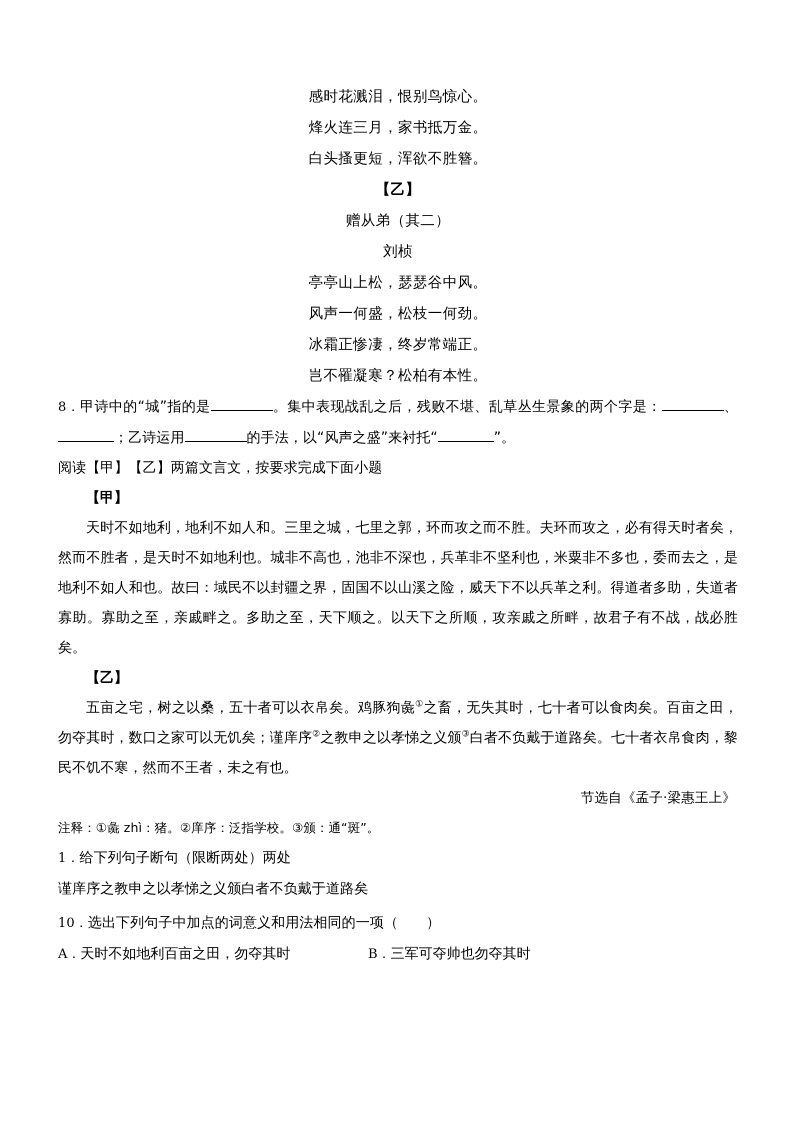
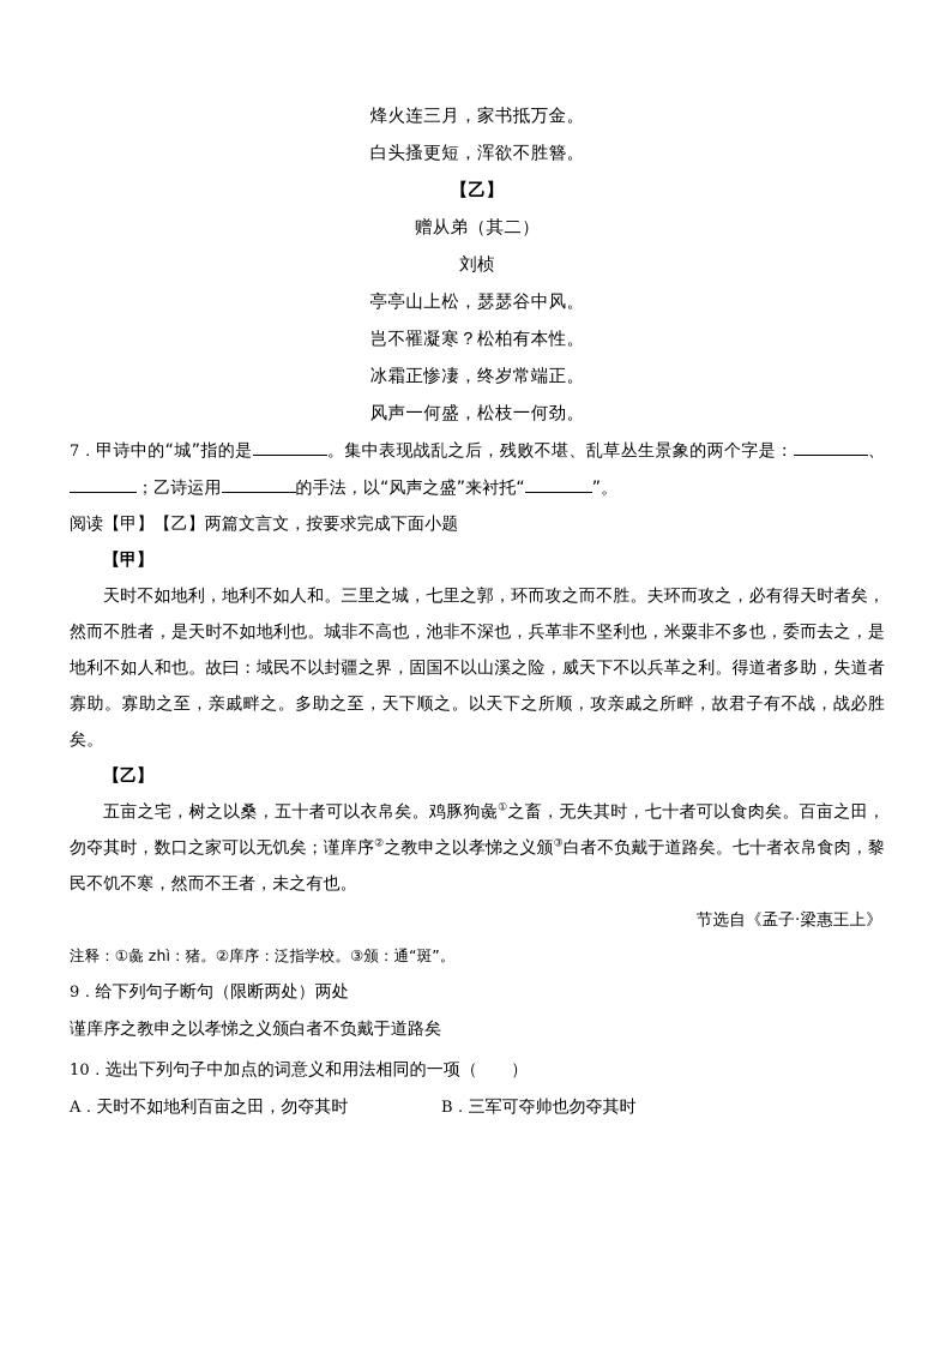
- 感时花溅泪，恨别鸟惊心。
  烽火连三月，家书抵万金。
  白头搔更短，浑欲不胜簪。
  【乙】
  赠从弟（其二）
  刘桢
  亭亭山上松，瑟瑟谷中风。
- 风声一何盛，松枝一何劲。
+ 岂不罹凝寒？松柏有本性。
  冰霜正惨凄，终岁常端正。
- 岂不罹凝寒？松柏有本性。
+ 风声一何盛，松枝一何劲。
- 8．甲诗中的“城”指的是 。集中表现战乱之后，残败不堪、乱草丛生景象的两个字是： 、；乙诗运用 的手法，以“风声之盛”来衬托“ ”。
+ 7．甲诗中的“城”指的是 。集中表现战乱之后，残败不堪、乱草丛生景象的两个字是： 、；乙诗运用 的手法，以“风声之盛”来衬托“ ”。
  阅读【甲】【乙】两篇文言文，按要求完成下面小题
  【甲】
  天时不如地利，地利不如人和。三里之城，七里之郭，环而攻之而不胜。夫环而攻之，必有得天时者矣，然而不胜者，是天时不如地利也。城非不高也，池非不深也，兵革非不坚利也，米粟非不多也，委而去之，是地利不如人和也。故曰：域民不以封疆之界，固国不以山溪之险，威天下不以兵革之利。得道者多助，失道者寡助。寡助之至，亲戚畔之。多助之至，天下顺之。以天下之所顺，攻亲戚之所畔，故君子有不战，战必胜矣。
  【乙】
  五亩之宅，树之以桑，五十者可以衣帛矣。鸡豚狗彘①之畜，无失其时，七十者可以食肉矣。百亩之田，勿夺其时，数口之家可以无饥矣；谨庠序②之教申之以孝悌之义颁③白者不负戴于道路矣。七十者衣帛食肉，黎民不饥不寒，然而不王者，未之有也。
  节选自《孟子·梁惠王上》
  注释：①彘 zhì：猪。②庠序：泛指学校。③颁：通“斑”。
- 1．给下列句子断句（限断两处）两处
+ 9．给下列句子断句（限断两处）两处
  谨庠序之教申之以孝悌之义颁白者不负戴于道路矣
  10．选出下列句子中加点的词意义和用法相同的一项（ ）
  A．天时不如地利百亩之田，勿夺其时
  B．三军可夺帅也勿夺其时
